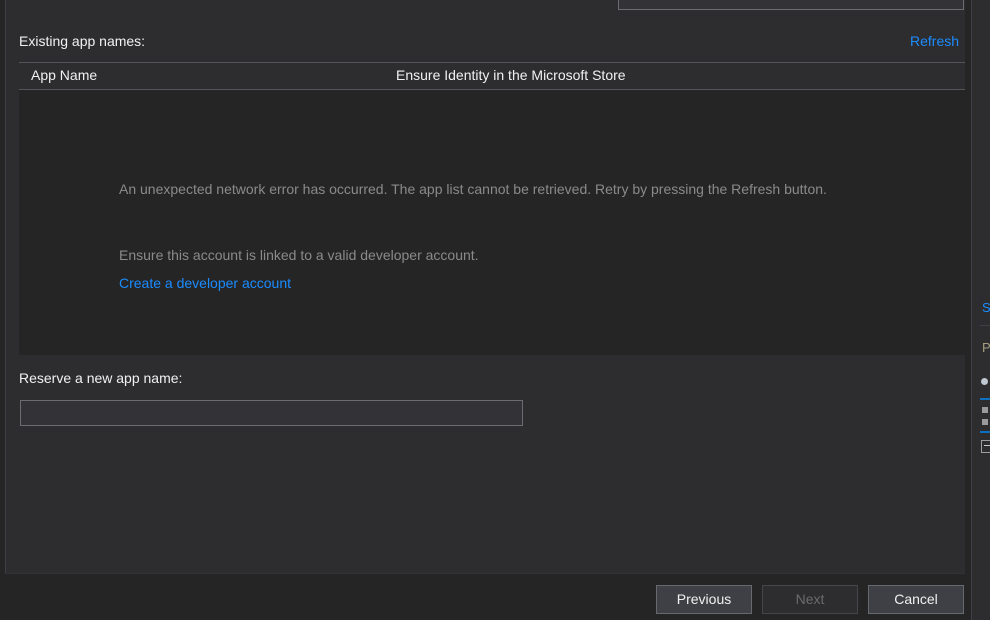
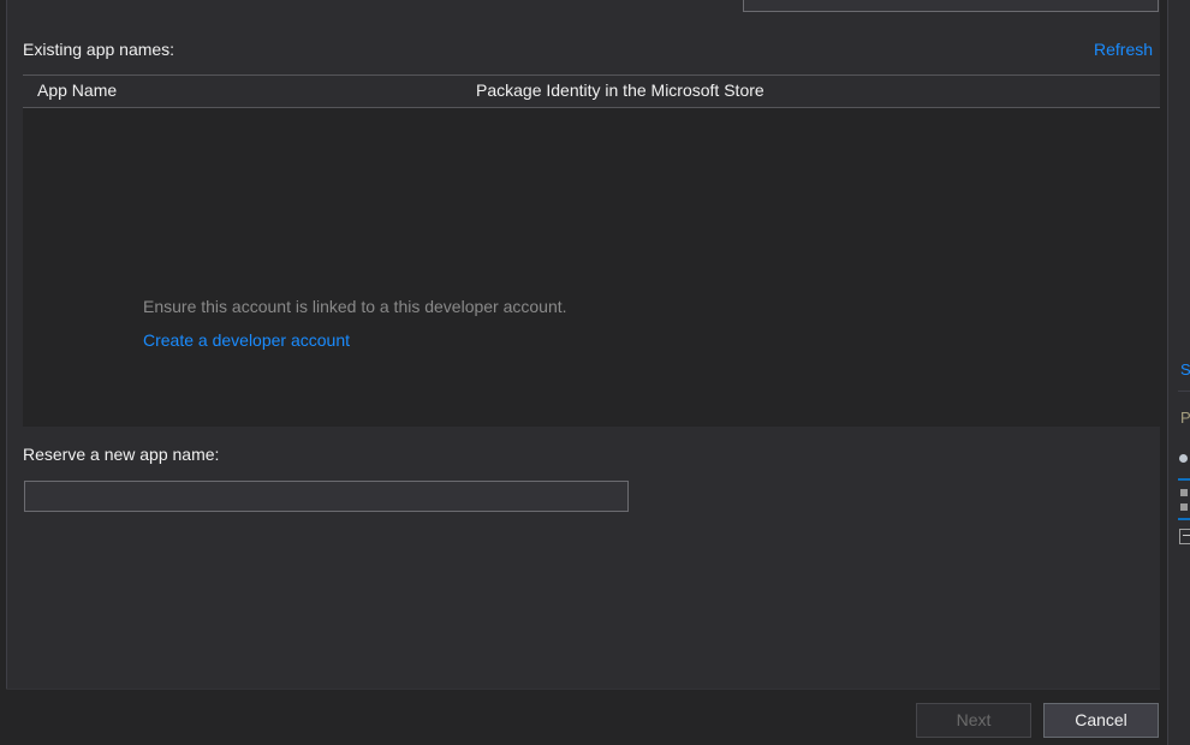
  Existing app names:
  Refresh
  App Name
- Ensure Identity in the Microsoft Store
+ Package Identity in the Microsoft Store
- An unexpected network error has occurred. The app list cannot be retrieved. Retry by pressing the Refresh button.
- Ensure this account is linked to a valid developer account.
+ Ensure this account is linked to a this developer account.
  Create a developer account
  Reserve a new app name:
- Previous
  Next
  Cancel
  S
  P
